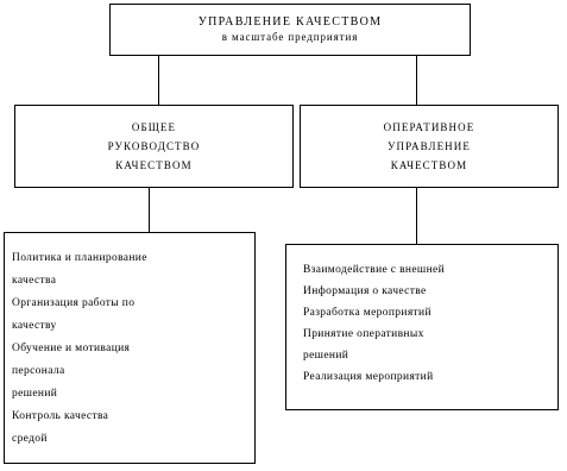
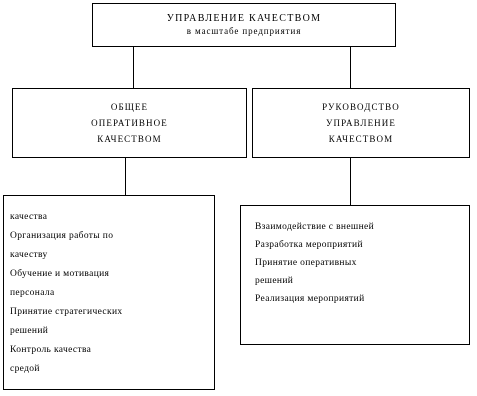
  УПРАВЛЕНИЕ КАЧЕСТВОМ
  в масштабе предприятия
  ОБЩЕЕ
- РУКОВОДСТВО
+ ОПЕРАТИВНОЕ
  КАЧЕСТВОМ
- ОПЕРАТИВНОЕ
+ РУКОВОДСТВО
  УПРАВЛЕНИЕ
  КАЧЕСТВОМ
- Политика и планирование
  качества
  Организация работы по
  качеству
  Обучение и мотивация
  персонала
+ Принятие стратегических
  решений
  Контроль качества
  средой
  Взаимодействие с внешней
- Информация о качестве
  Разработка мероприятий
  Принятие оперативных
  решений
  Реализация мероприятий
